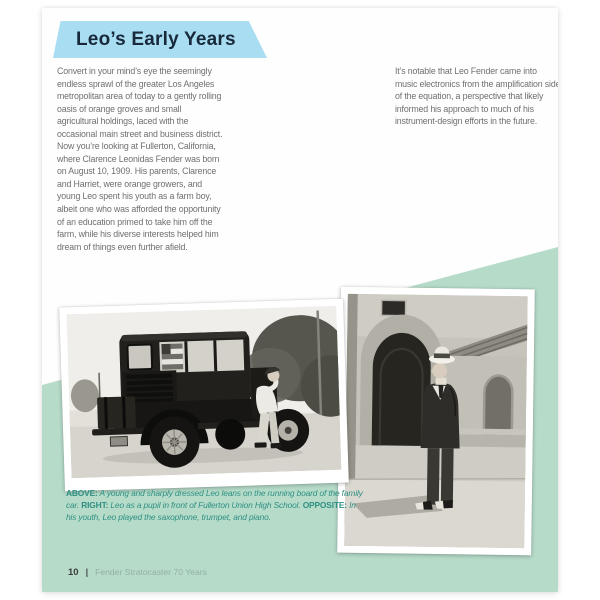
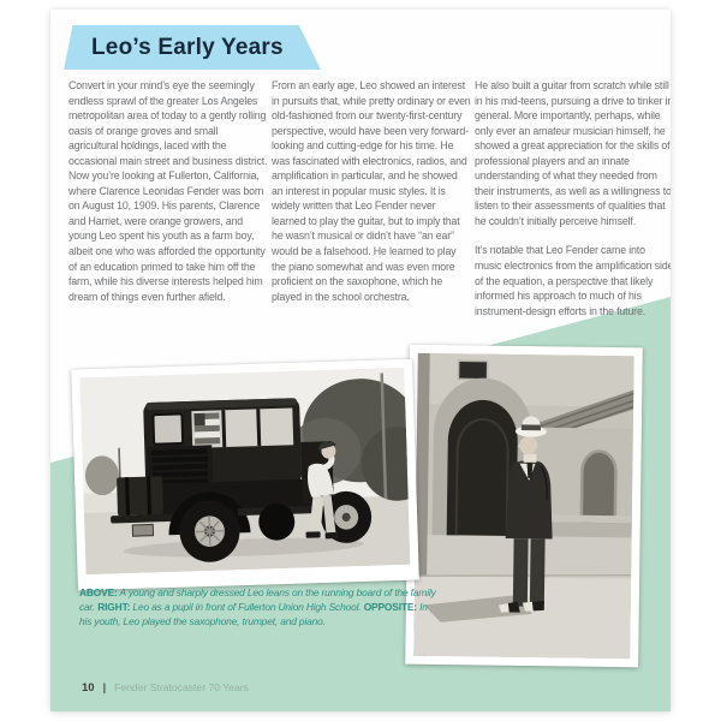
  Leo’s Early Years
  Convert in your mind’s eye the seemingly endless sprawl of the greater Los Angeles metropolitan area of today to a gently rolling oasis of orange groves and small agricultural holdings, laced with the occasional main street and business district. Now you’re looking at Fullerton, California, where Clarence Leonidas Fender was born on August 10, 1909. His parents, Clarence and Harriet, were orange growers, and young Leo spent his youth as a farm boy, albeit one who was afforded the opportunity of an education primed to take him off the farm, while his diverse interests helped him dream of things even further afield.
+ From an early age, Leo showed an interest in pursuits that, while pretty ordinary or even old-fashioned from our twenty-first-century perspective, would have been very forward-looking and cutting-edge for his time. He was fascinated with electronics, radios, and amplification in particular, and he showed an interest in popular music styles. It is widely written that Leo Fender never learned to play the guitar, but to imply that he wasn’t musical or didn’t have “an ear” would be a falsehood. He learned to play the piano somewhat and was even more proficient on the saxophone, which he played in the school orchestra.
+ He also built a guitar from scratch while still in his mid-teens, pursuing a drive to tinker in general. More importantly, perhaps, while only ever an amateur musician himself, he showed a great appreciation for the skills of professional players and an innate understanding of what they needed from their instruments, as well as a willingness to listen to their assessments of qualities that he couldn’t initially perceive himself.
  It’s notable that Leo Fender came into music electronics from the amplification side of the equation, a perspective that likely informed his approach to much of his instrument-design efforts in the future.
  ABOVE: A young and sharply dressed Leo leans on the running board of the family car. RIGHT: Leo as a pupil in front of Fullerton Union High School. OPPOSITE: In his youth, Leo played the saxophone, trumpet, and piano.
  10
  |
  Fender Stratocaster 70 Years
